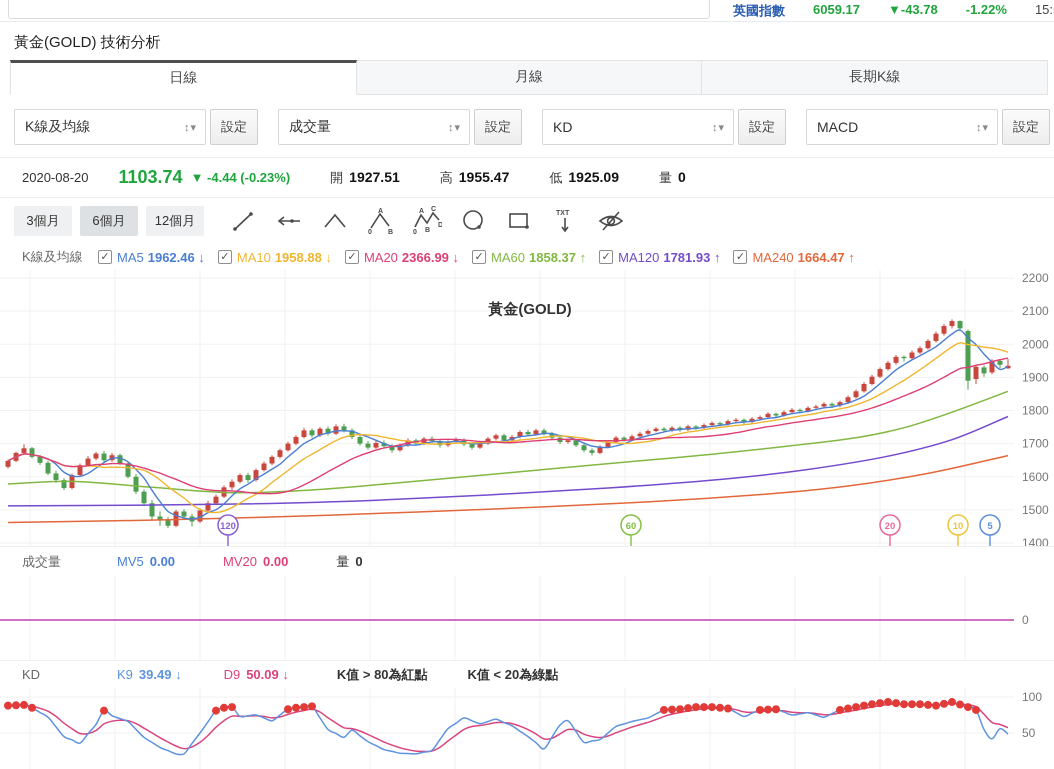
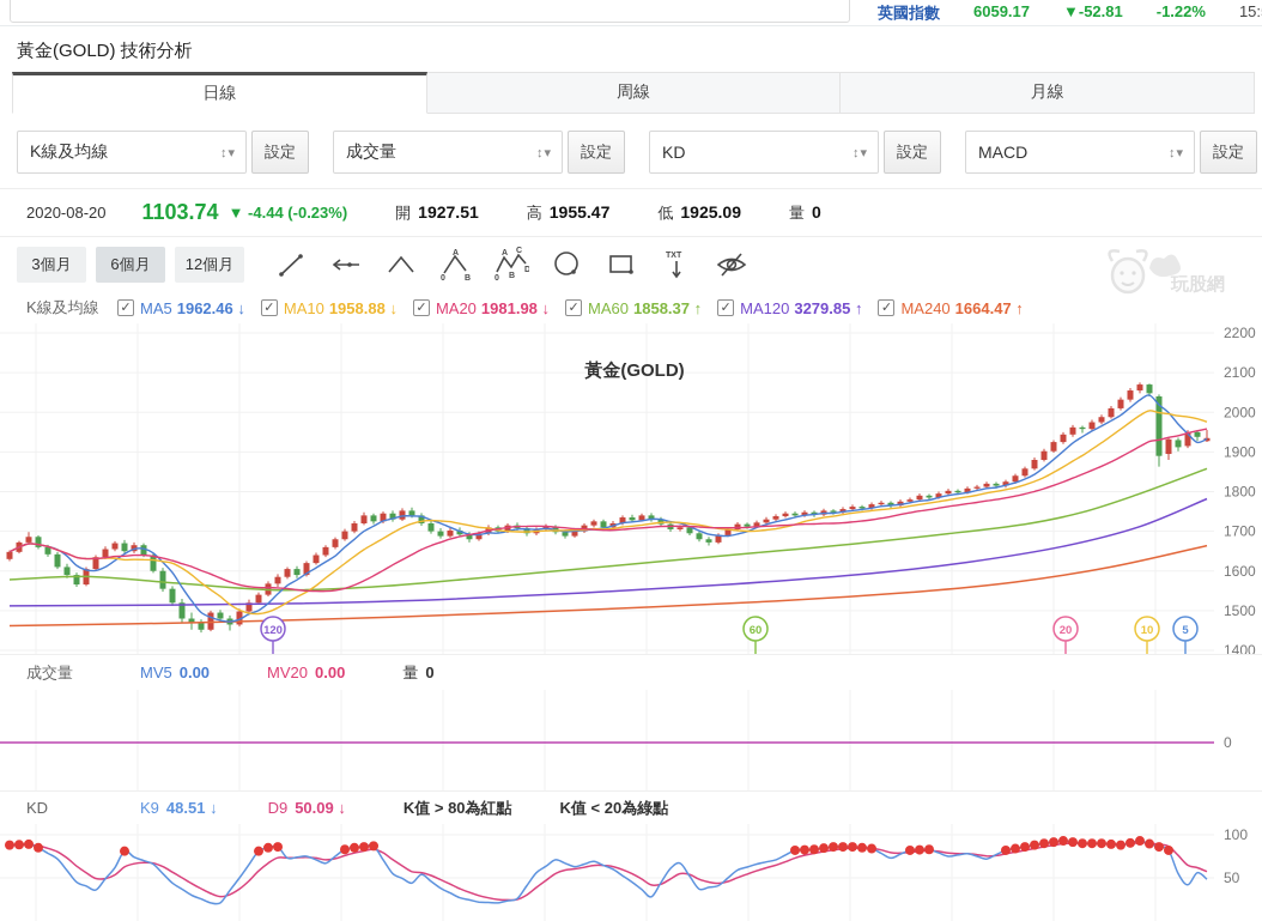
  英國指數
  6059.17
- ▼-43.78
+ ▼-52.81
  -1.22%
  15:
  黃金(GOLD) 技術分析
  日線
+ 周線
  月線
- 長期K線
  K線及均線
  ↕▾
  設定
  成交量
  ↕▾
  設定
  KD
  ↕▾
  設定
  MACD
  ↕▾
  設定
  2020-08-20
  1103.74
  ▼ -4.44 (-0.23%)
  開 1927.51
  高 1955.47
  低 1925.09
  量 0
  3個月
  6個月
  12個月
  K線及均線
  ✓
  MA5
  1962.46
  ↓
  ✓
  MA10
  1958.88
  ↓
  ✓
  MA20
- 2366.99
+ 1981.98
  ↓
  ✓
  MA60
  1858.37
  ↑
  ✓
  MA120
- 1781.93
+ 3279.85
  ↑
  ✓
  MA240
  1664.47
  ↑
+ 玩股網
  2200
  2100
  2000
  1900
  1800
  1700
  1600
  1500
  1400
  120
  60
  20
  10
  5
  黃金(GOLD)
  成交量
  MV5 0.00
  MV20 0.00
  量 0
  0
  KD
- K9 39.49 ↓
+ K9 48.51 ↓
  D9 50.09 ↓
  K值 > 80為紅點
  K值 < 20為綠點
  100
  50
